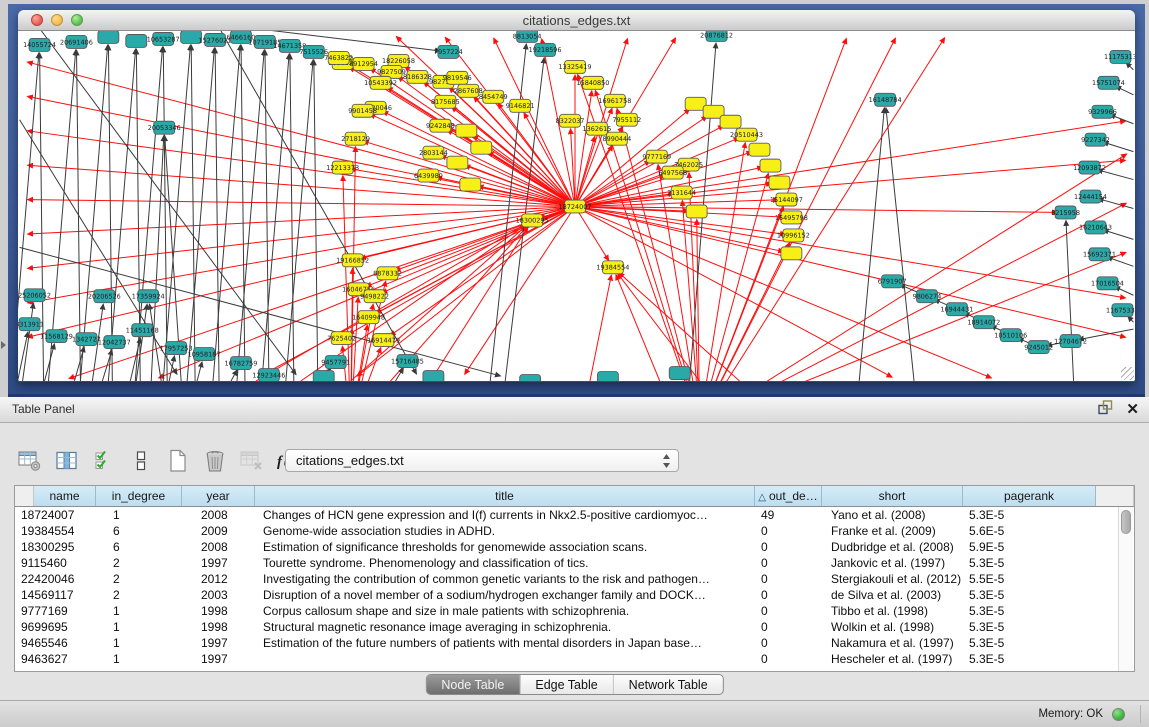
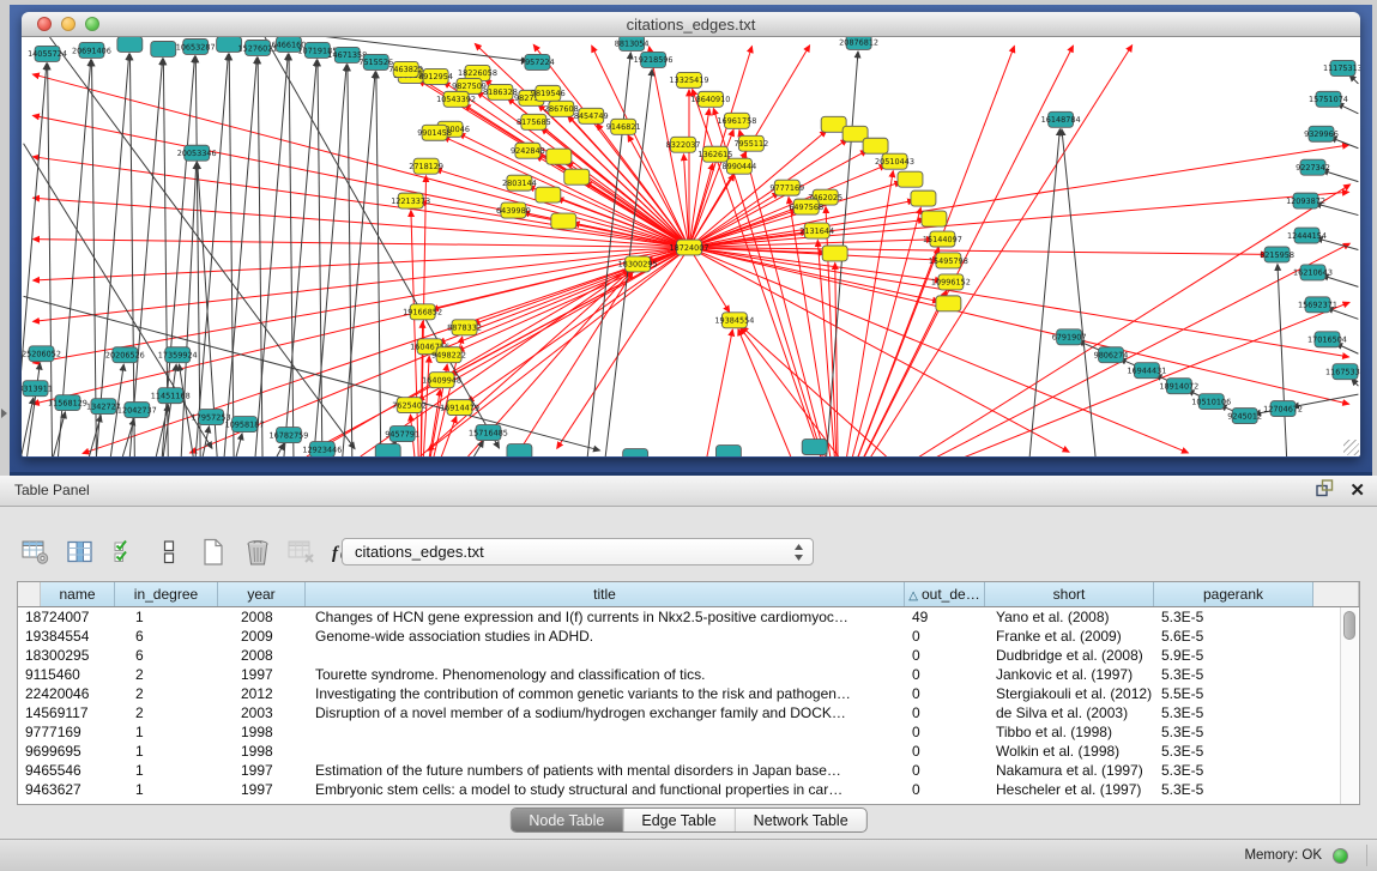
  citations_edges.txt
  18724007
  8912954
  18226058
  9827509
  10543392
  8186328
  9819546
  2867608
  8175685
  8454749
  9146821
  9901458
  9242848
  2718129
  2803144
  12213373
  6439980
  19166852
  8878332
  160467
  9498222
  16409948
  7625402
  16914479
  18300295
  19384554
  13325419
- 15840850
+ 18640910
  16961758
  8322037
  1362615
  8990444
  7955112
  9777169
  7462025
  6497568
  2131644
  7463822
  20510443
  15144097
  15495798
  10996152
  14055724
  20691406
  10653287
  15276021
  6466160
  1071918
  1467135
  7515526
  8813054
  7957224
  19218596
  20053346
  16148784
  11175313
  15751074
  9329966
  9227342
  12093872
  12444154
  8215958
  16210643
  15692371
  17016504
  1167533
  6791907
  9806274
  16944431
  18914072
  10510106
  9245012
  12704672
  25206052
  3313911
  11568129
  1342727
  12042737
  11451168
  20206526
  17359924
  17957253
  10958187
  16782759
  12923446
  9457791
  15716485
  Table Panel
  ✕
  f
  citations_edges.txt
  name
  in_degree
  year
  title
  △ out_de…
  short
  pagerank
  18724007
  1
  2008
  Changes of HCN gene expression and I(f) currents in Nkx2.5-positive cardiomyoc…
  49
  Yano et al. (2008)
  5.3E-5
  19384554
  6
  2009
  Genome-wide association studies in ADHD.
  0
  Franke et al. (2009)
  5.6E-5
  18300295
  6
  2008
- Estimation of significance thresholds for genomewide association scans.
  0
  Dudbridge et al. (2008)
  5.9E-5
  9115460
  2
  1997
  Tourette syndrome. Phenomenology and classification of tics.
  0
  Jankovic et al. (1997)
  5.3E-5
  22420046
  2
  2012
  Investigating the contribution of common genetic variants to the risk and pathogen…
  0
  Stergiakouli et al. (2012)
  5.5E-5
  14569117
  2
  2003
  Disruption of a novel member of a sodium/hydrogen exchanger family and DOCK…
  0
  de Silva et al. (2003)
  5.3E-5
  9777169
  1
  1998
- Corpus callosum shape and size in male patients with schizophrenia.
  0
  Tibbo et al. (1998)
  5.3E-5
  9699695
  1
  1998
- Structural magnetic resonance image averaging in schizophrenia.
  0
  Wolkin et al. (1998)
  5.3E-5
  9465546
  1
  1997
  Estimation of the future numbers of patients with mental disorders in Japan base…
  0
  Nakamura et al. (1997)
  5.3E-5
  9463627
  1
  1997
+ Embryonic stem cells: a model to study structural and functional properties in car…
  0
  Hescheler et al. (1997)
  5.3E-5
  Node Table
  Edge Table
  Network Table
  Memory: OK
